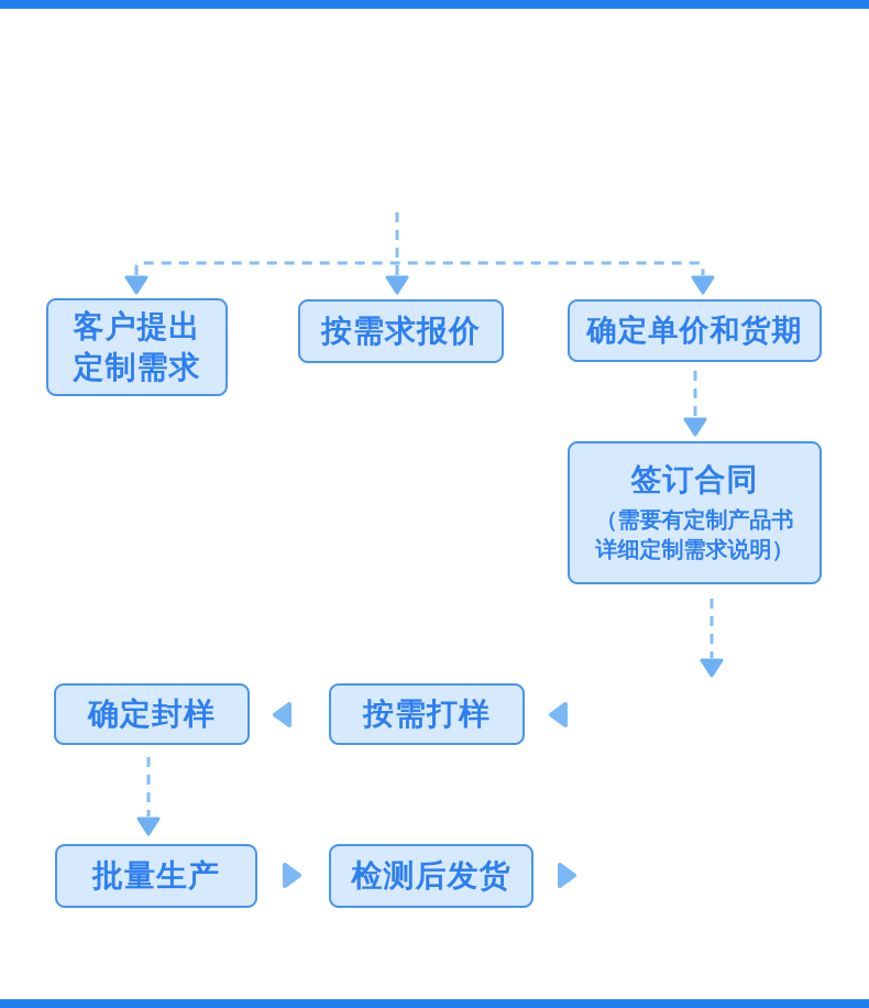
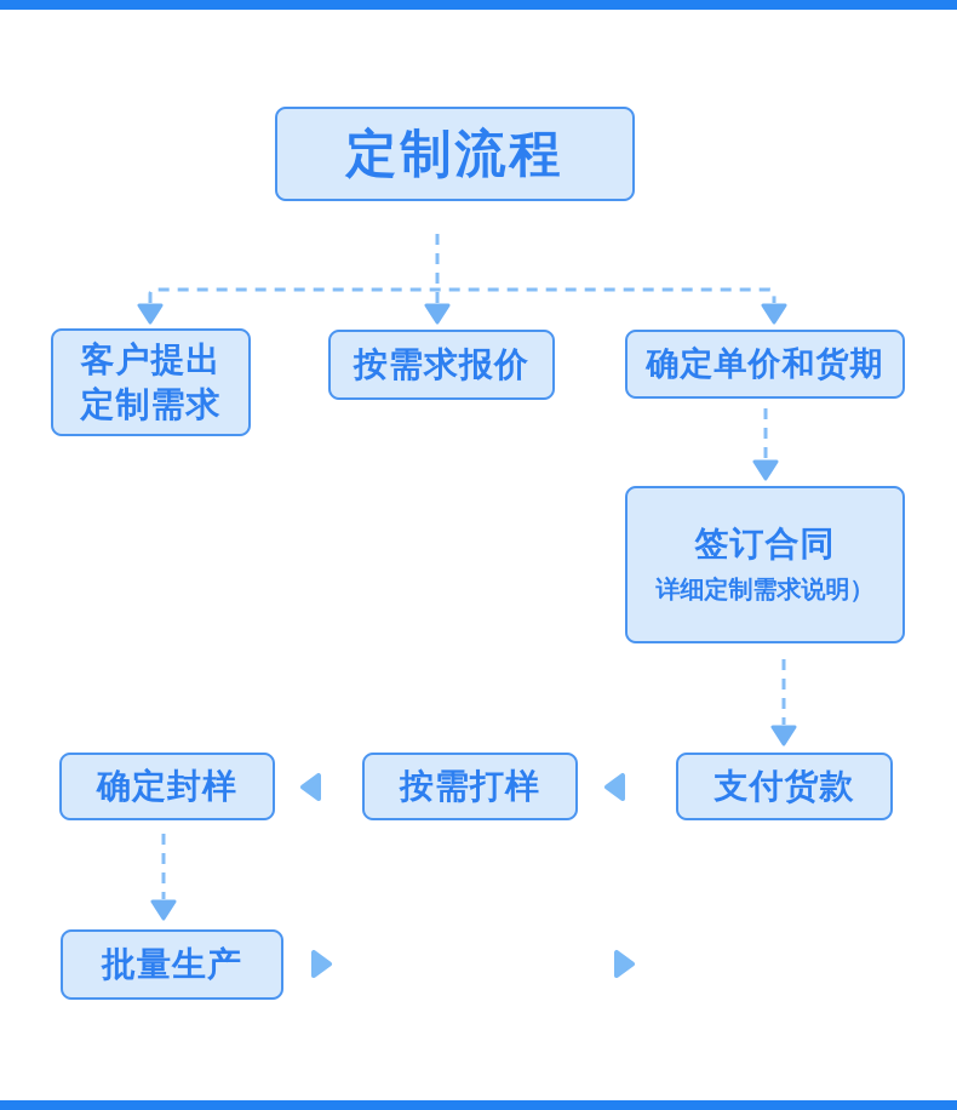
+ 定制流程
  客户提出
  定制需求
  按需求报价
  确定单价和货期
  签订合同
- （需要有定制产品书
  详细定制需求说明）
  确定封样
  按需打样
+ 支付货款
  批量生产
- 检测后发货
